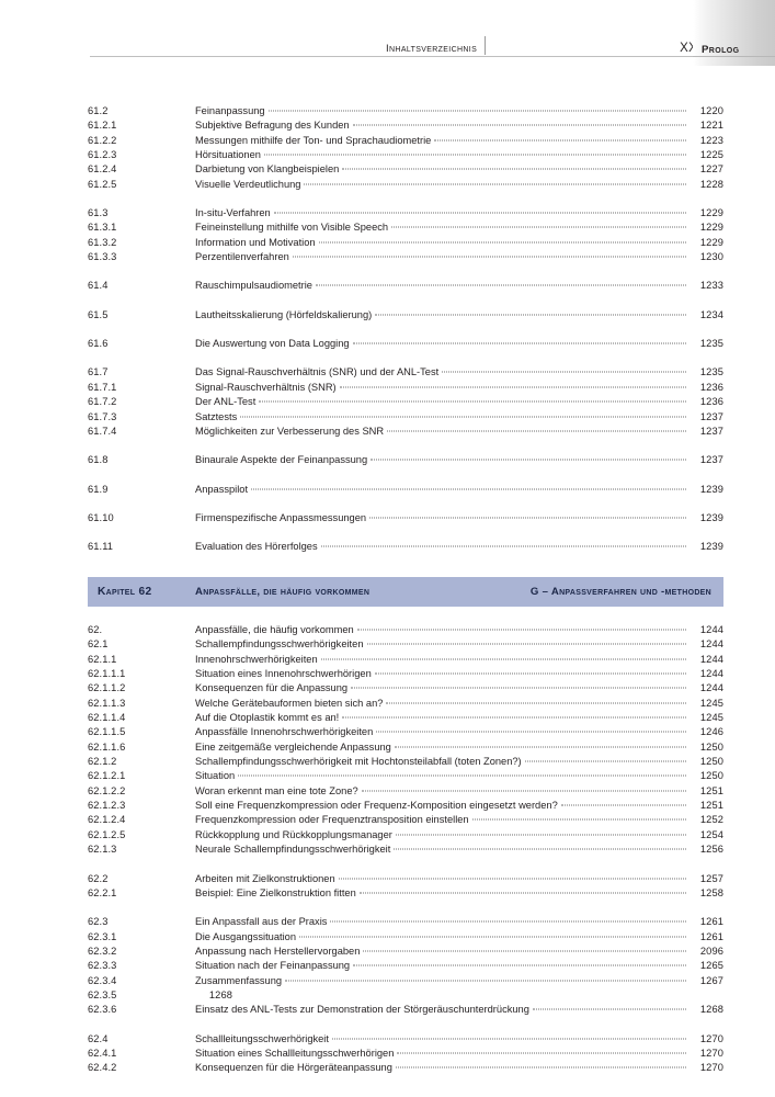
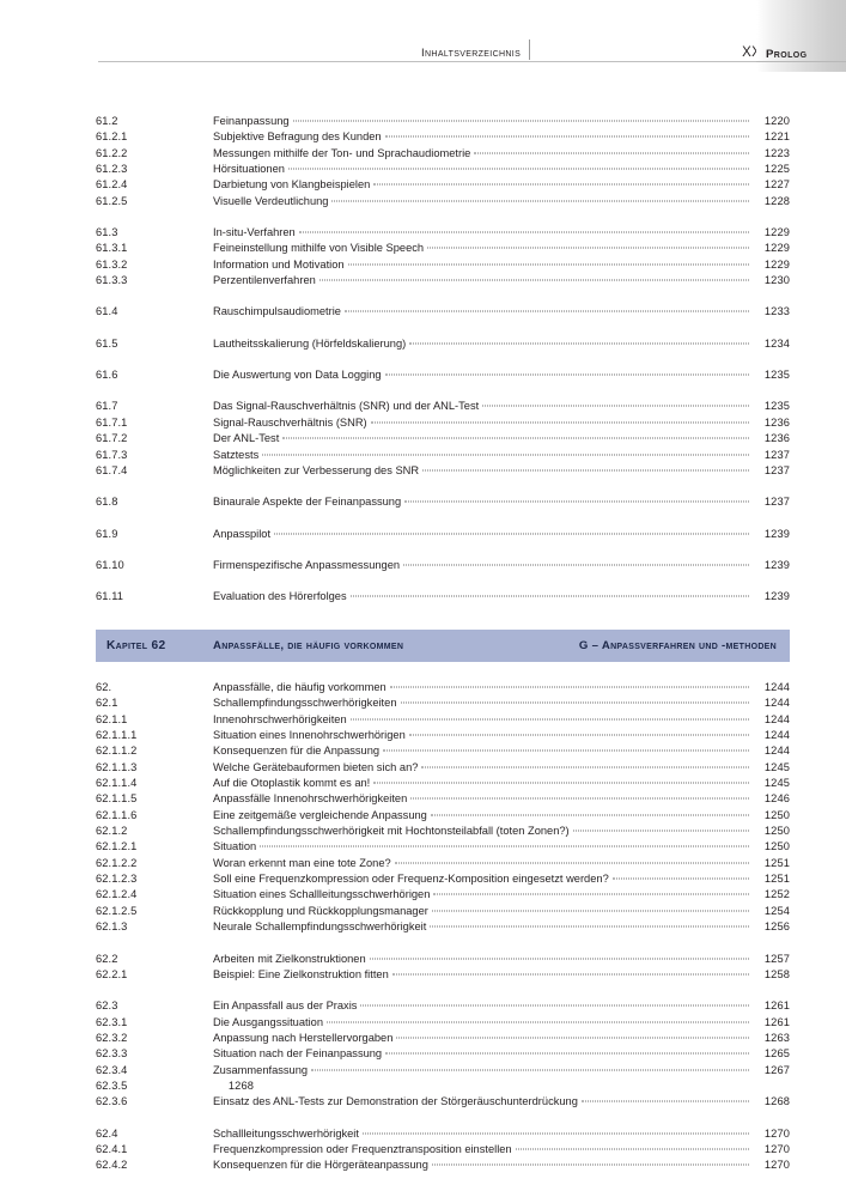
  Inhaltsverzeichnis
  Prolog
  61.2
  Feinanpassung
  1220
  61.2.1
  Subjektive Befragung des Kunden
  1221
  61.2.2
  Messungen mithilfe der Ton- und Sprachaudiometrie
  1223
  61.2.3
  Hörsituationen
  1225
  61.2.4
  Darbietung von Klangbeispielen
  1227
  61.2.5
  Visuelle Verdeutlichung
  1228
  61.3
  In-situ-Verfahren
  1229
  61.3.1
  Feineinstellung mithilfe von Visible Speech
  1229
  61.3.2
  Information und Motivation
  1229
  61.3.3
  Perzentilenverfahren
  1230
  61.4
  Rauschimpulsaudiometrie
  1233
  61.5
  Lautheitsskalierung (Hörfeldskalierung)
  1234
  61.6
  Die Auswertung von Data Logging
  1235
  61.7
  Das Signal-Rauschverhältnis (SNR) und der ANL-Test
  1235
  61.7.1
  Signal-Rauschverhältnis (SNR)
  1236
  61.7.2
  Der ANL-Test
  1236
  61.7.3
  Satztests
  1237
  61.7.4
  Möglichkeiten zur Verbesserung des SNR
  1237
  61.8
  Binaurale Aspekte der Feinanpassung
  1237
  61.9
  Anpasspilot
  1239
  61.10
  Firmenspezifische Anpassmessungen
  1239
  61.11
  Evaluation des Hörerfolges
  1239
  Kapitel 62
  Anpassfälle, die häufig vorkommen
  G – Anpassverfahren und -methoden
  62.
  Anpassfälle, die häufig vorkommen
  1244
  62.1
  Schallempfindungsschwerhörigkeiten
  1244
  62.1.1
  Innenohrschwerhörigkeiten
  1244
  62.1.1.1
  Situation eines Innenohrschwerhörigen
  1244
  62.1.1.2
  Konsequenzen für die Anpassung
  1244
  62.1.1.3
  Welche Gerätebauformen bieten sich an?
  1245
  62.1.1.4
  Auf die Otoplastik kommt es an!
  1245
  62.1.1.5
  Anpassfälle Innenohrschwerhörigkeiten
  1246
  62.1.1.6
  Eine zeitgemäße vergleichende Anpassung
  1250
  62.1.2
  Schallempfindungsschwerhörigkeit mit Hochtonsteilabfall (toten Zonen?)
  1250
  62.1.2.1
  Situation
  1250
  62.1.2.2
  Woran erkennt man eine tote Zone?
  1251
  62.1.2.3
  Soll eine Frequenzkompression oder Frequenz-Komposition eingesetzt werden?
  1251
  62.1.2.4
- Frequenzkompression oder Frequenztransposition einstellen
+ Situation eines Schallleitungsschwerhörigen
  1252
  62.1.2.5
  Rückkopplung und Rückkopplungsmanager
  1254
  62.1.3
  Neurale Schallempfindungsschwerhörigkeit
  1256
  62.2
  Arbeiten mit Zielkonstruktionen
  1257
  62.2.1
  Beispiel: Eine Zielkonstruktion fitten
  1258
  62.3
  Ein Anpassfall aus der Praxis
  1261
  62.3.1
  Die Ausgangssituation
  1261
  62.3.2
  Anpassung nach Herstellervorgaben
- 2096
+ 1263
  62.3.3
  Situation nach der Feinanpassung
  1265
  62.3.4
  Zusammenfassung
  1267
  62.3.5
  1268
  62.3.6
  Einsatz des ANL-Tests zur Demonstration der Störgeräuschunterdrückung
  1268
  62.4
  Schallleitungsschwerhörigkeit
  1270
  62.4.1
- Situation eines Schallleitungsschwerhörigen
+ Frequenzkompression oder Frequenztransposition einstellen
  1270
  62.4.2
  Konsequenzen für die Hörgeräteanpassung
  1270
